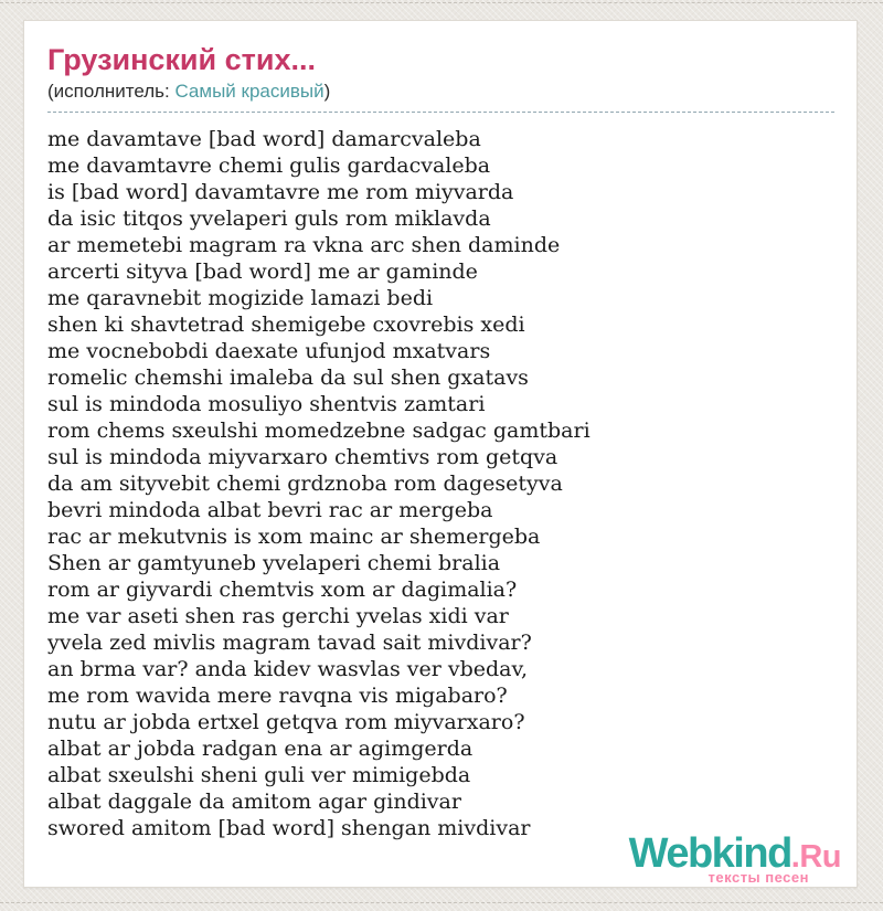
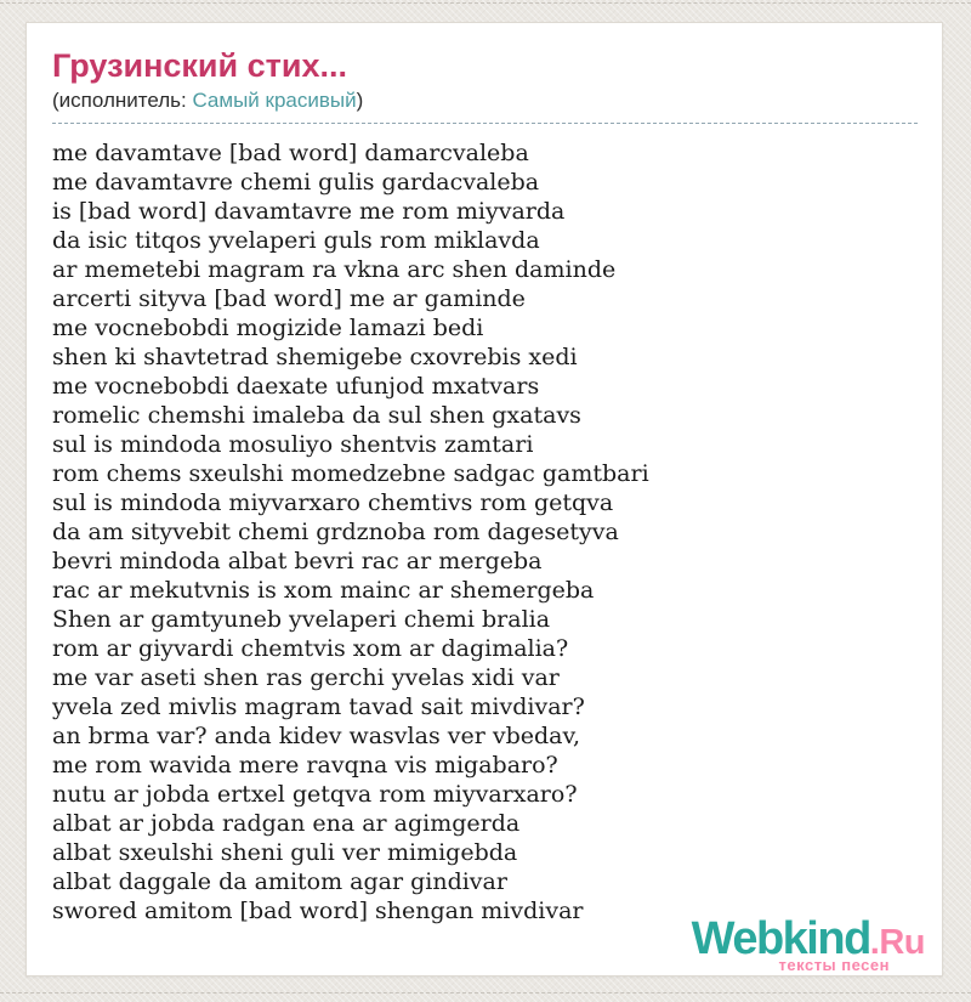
  Грузинский стих...
  (исполнитель: Самый красивый)
  me davamtave [bad word] damarcvaleba
  me davamtavre chemi gulis gardacvaleba
  is [bad word] davamtavre me rom miyvarda
  da isic titqos yvelaperi guls rom miklavda
  ar memetebi magram ra vkna arc shen daminde
  arcerti sityva [bad word] me ar gaminde
- me qaravnebit mogizide lamazi bedi
+ me vocnebobdi mogizide lamazi bedi
  shen ki shavtetrad shemigebe cxovrebis xedi
  me vocnebobdi daexate ufunjod mxatvars
  romelic chemshi imaleba da sul shen gxatavs
  sul is mindoda mosuliyo shentvis zamtari
  rom chems sxeulshi momedzebne sadgac gamtbari
  sul is mindoda miyvarxaro chemtivs rom getqva
  da am sityvebit chemi grdznoba rom dagesetyva
  bevri mindoda albat bevri rac ar mergeba
  rac ar mekutvnis is xom mainc ar shemergeba
  Shen ar gamtyuneb yvelaperi chemi bralia
  rom ar giyvardi chemtvis xom ar dagimalia?
  me var aseti shen ras gerchi yvelas xidi var
  yvela zed mivlis magram tavad sait mivdivar?
  an brma var? anda kidev wasvlas ver vbedav,
  me rom wavida mere ravqna vis migabaro?
  nutu ar jobda ertxel getqva rom miyvarxaro?
  albat ar jobda radgan ena ar agimgerda
  albat sxeulshi sheni guli ver mimigebda
  albat daggale da amitom agar gindivar
  swored amitom [bad word] shengan mivdivar
  Webkind.Ru
  тексты песен
